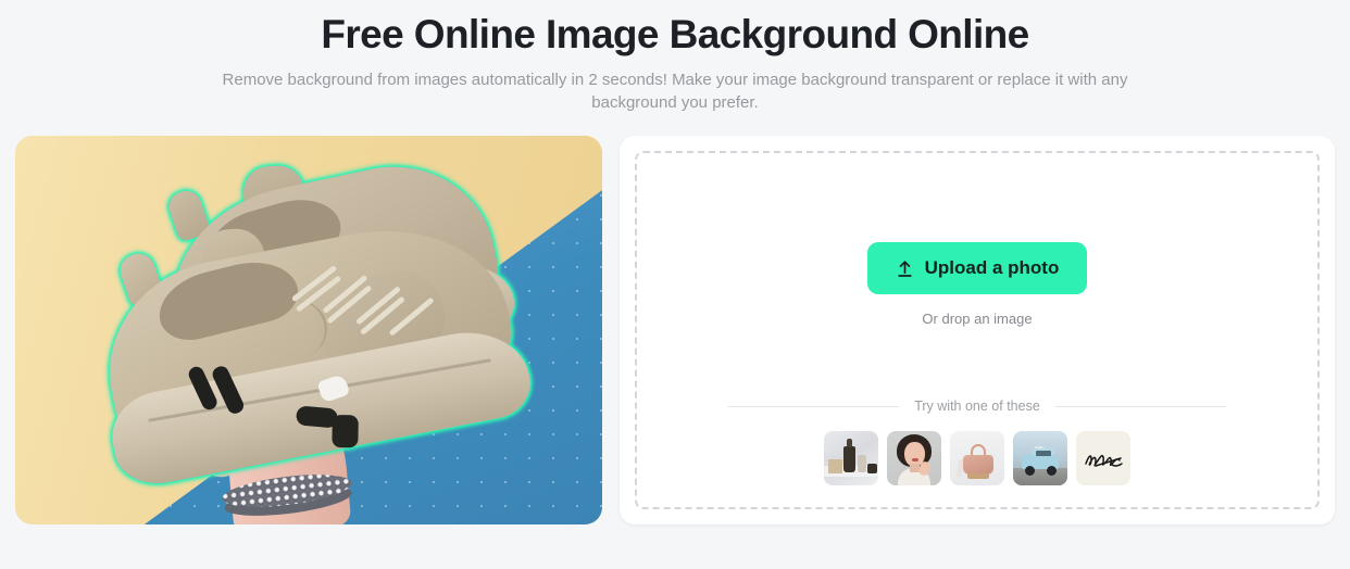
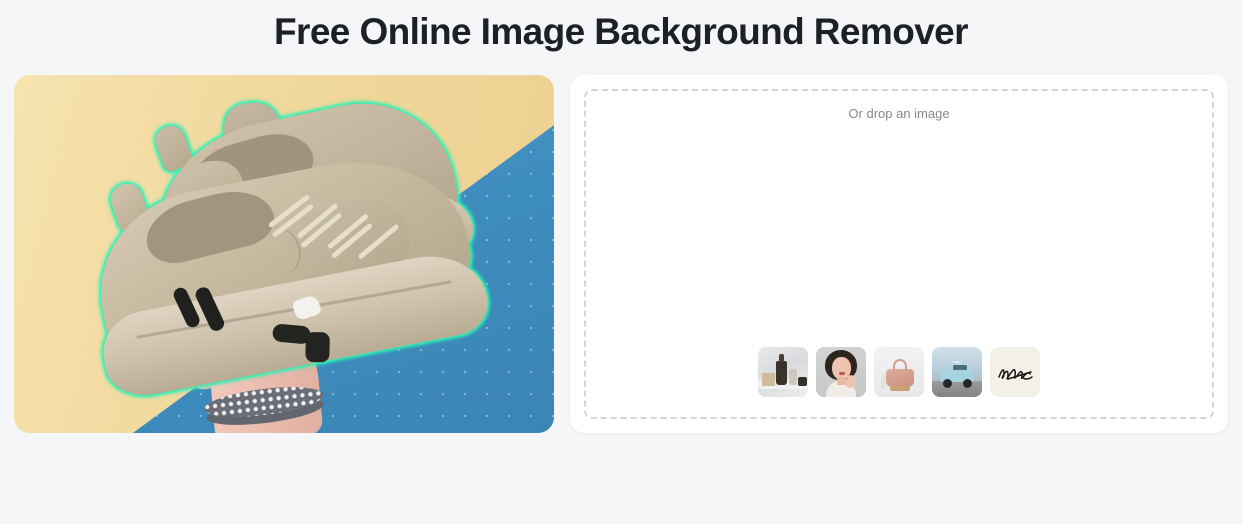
- Free Online Image Background Online
+ Free Online Image Background Remover
- Remove background from images automatically in 2 seconds! Make your image background transparent or replace it with any background you prefer.
- Upload a photo
  Or drop an image
- Try with one of these
